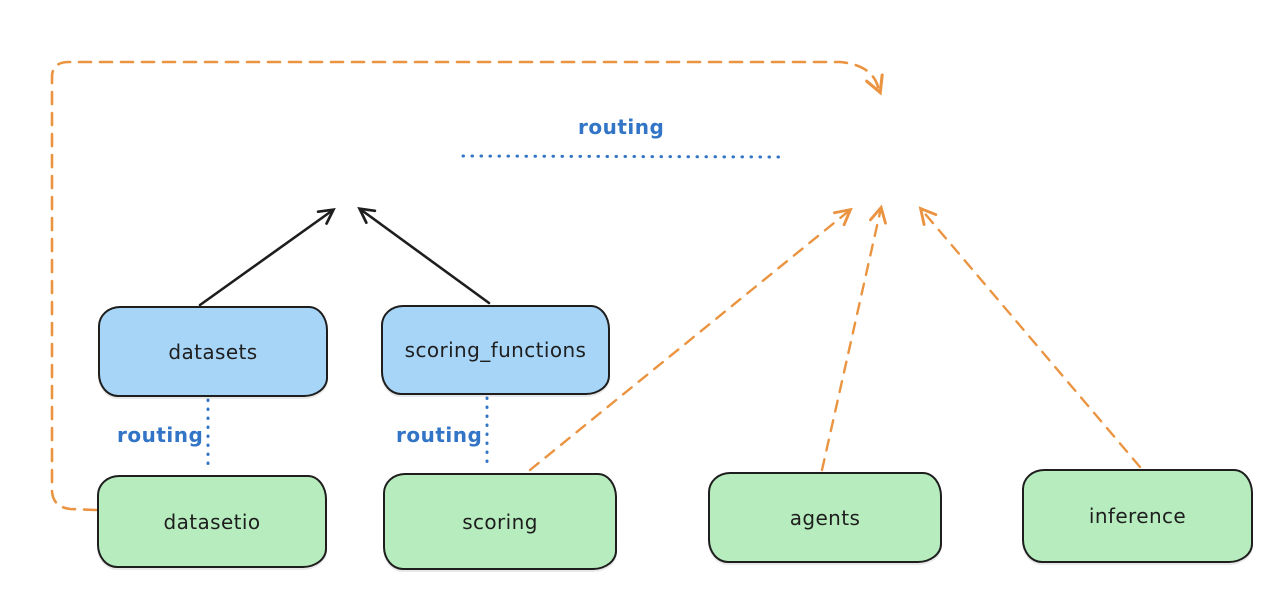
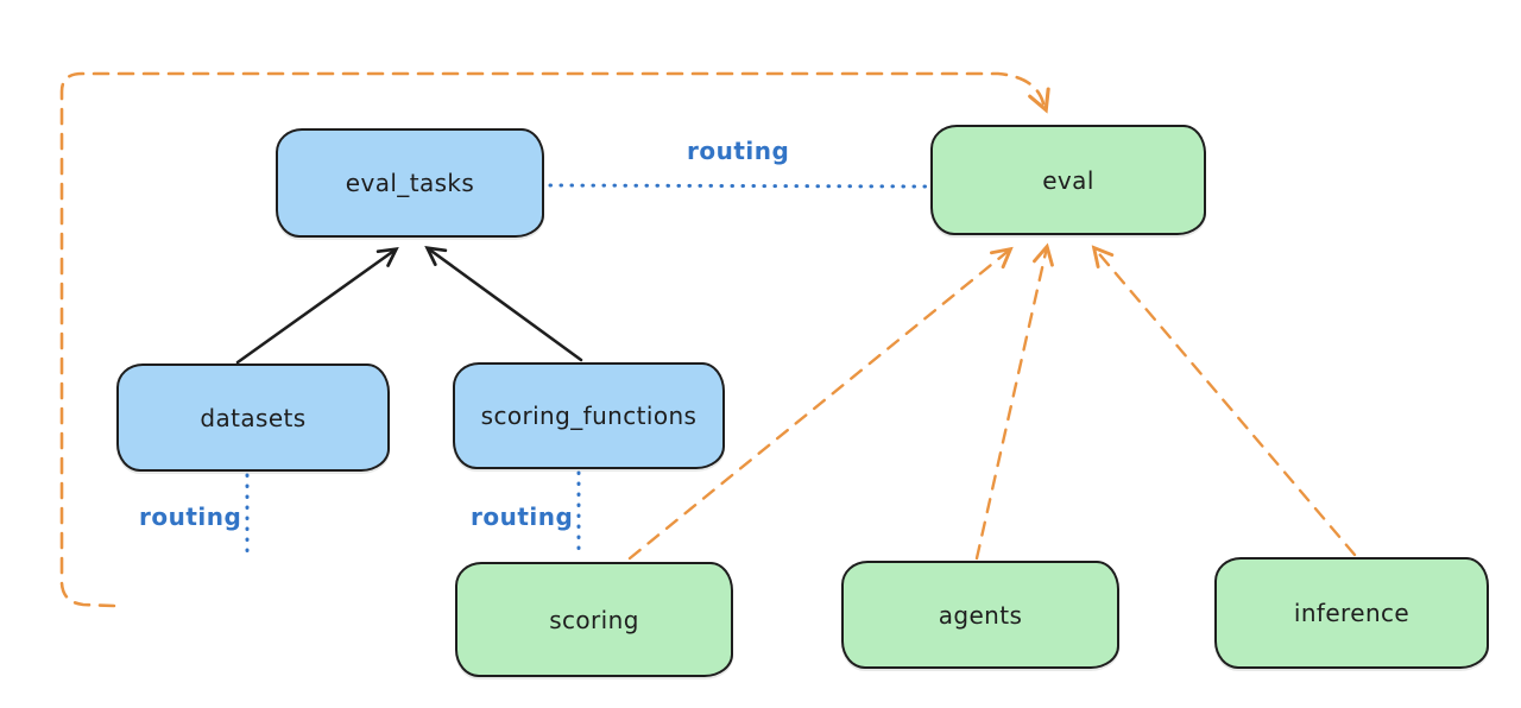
+ eval_tasks
+ eval
  datasets
  scoring_functions
- datasetio
  scoring
  agents
  inference
  routing
  routing
  routing
